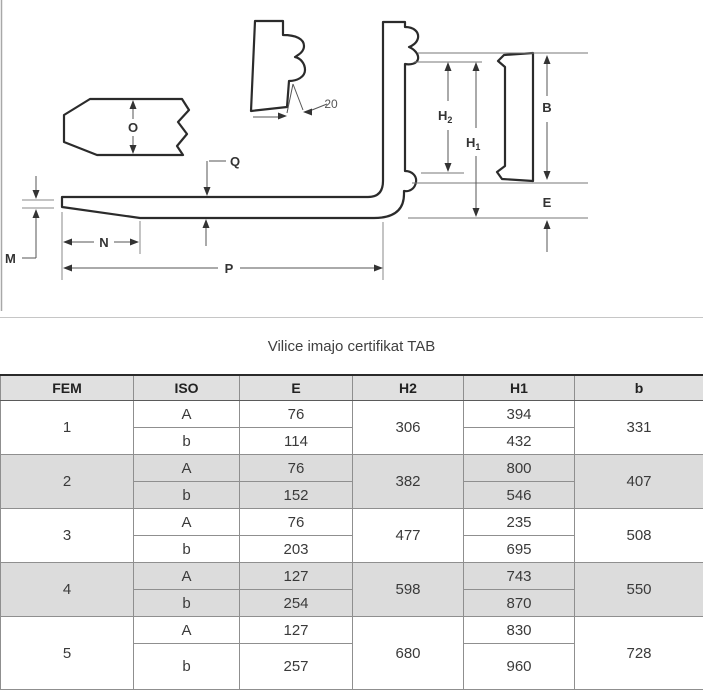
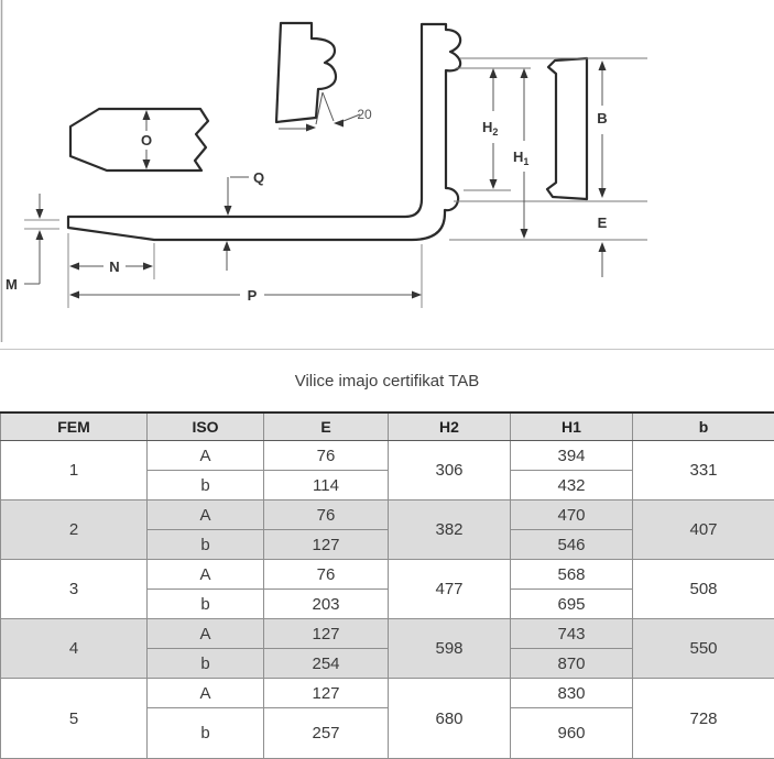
  O
  M
  N
  P
  Q
  H2
  H1
  B
  E
  20
  Vilice imajo certifikat TAB
  FEM	ISO	E	H2	H1	b
  1	A	76	306	394	331
  b	114	432
- 2	A	76	382	800	407
+ 2	A	76	382	470	407
- b	152	546
+ b	127	546
- 3	A	76	477	235	508
+ 3	A	76	477	568	508
  b	203	695
  4	A	127	598	743	550
  b	254	870
  5	A	127	680	830	728
  b	257	960
